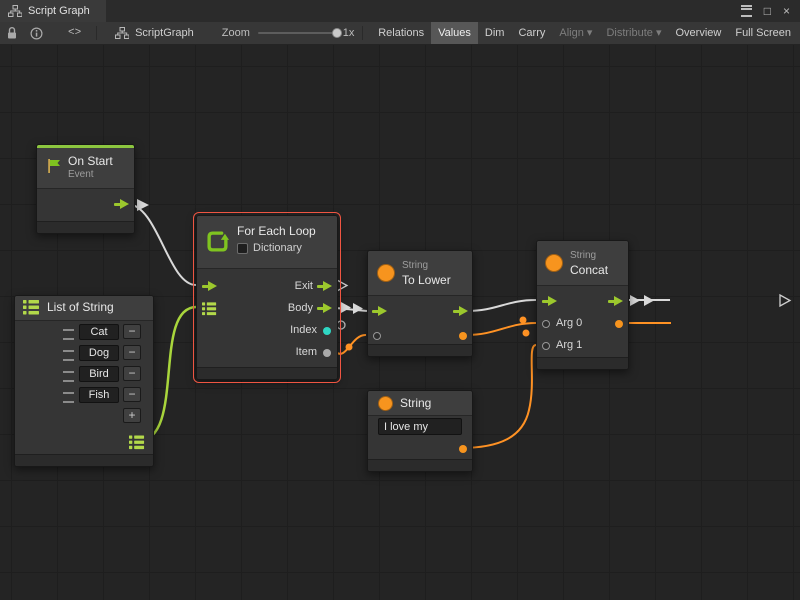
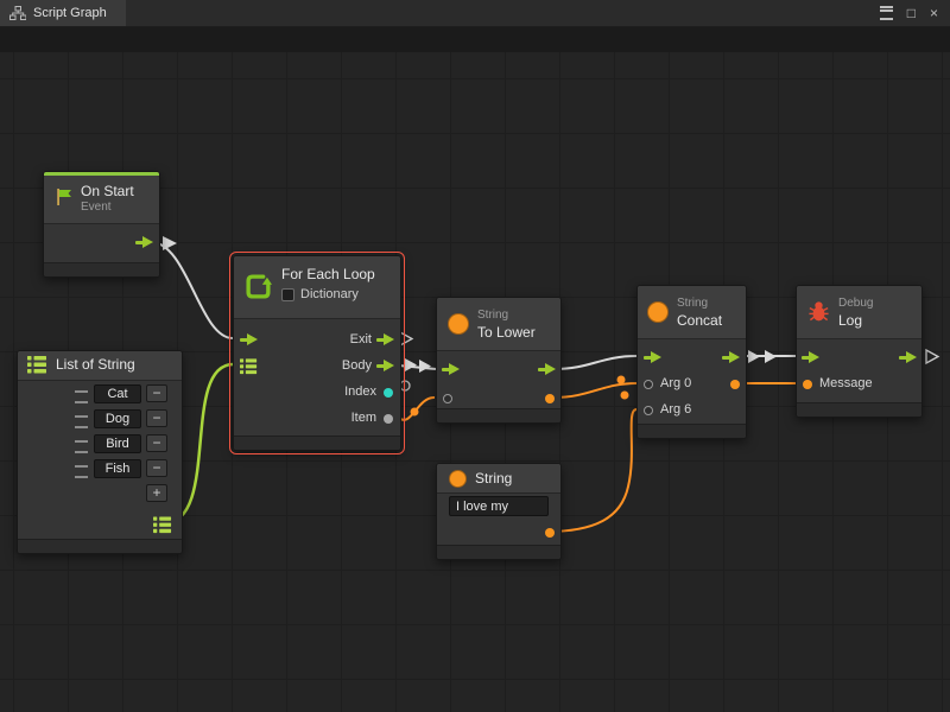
  Script Graph
  □
  ×
- <>
- ScriptGraph
- Zoom
- 1x
- Relations
- Values
- Dim
- Carry
- Align ▾
- Distribute ▾
- Overview
- Full Screen
  On Start
  Event
  List of String
  Cat
  −
  Dog
  −
  Bird
  −
  Fish
  −
  +
  For Each Loop
  Dictionary
  Exit
  Body
  Index
  Item
  String
  To Lower
  String
  Concat
  Arg 0
- Arg 1
+ Arg 6
+ Debug
+ Log
+ Message
  String
  I love my
